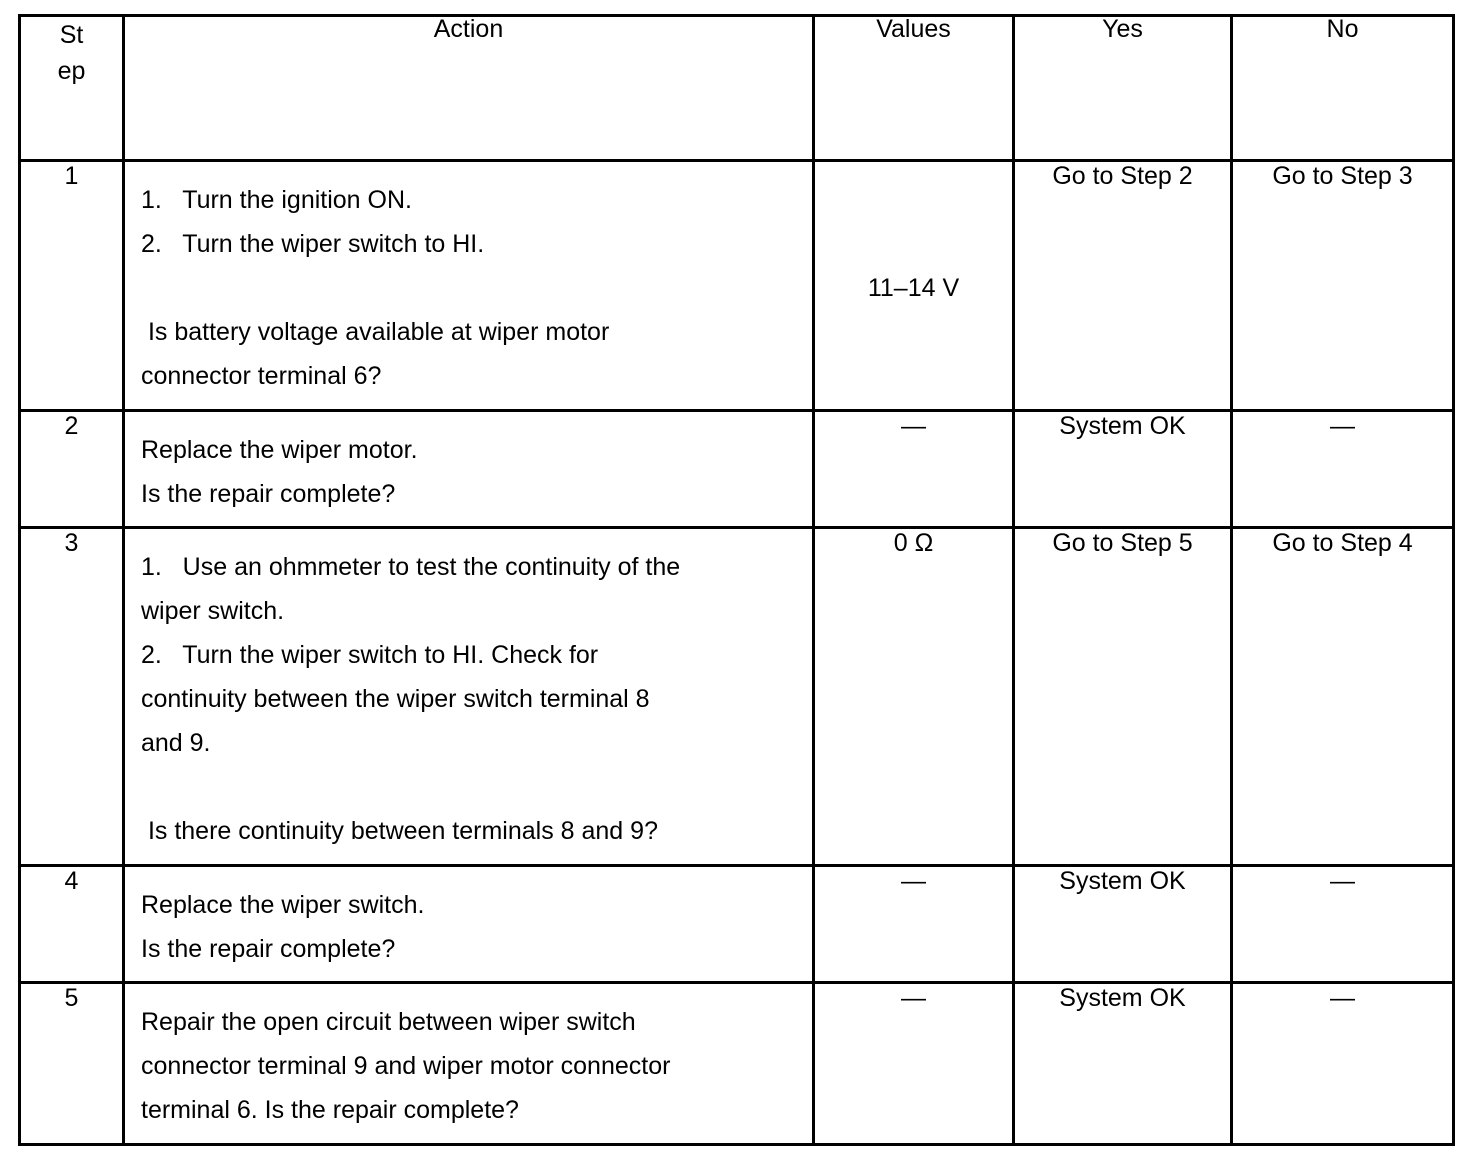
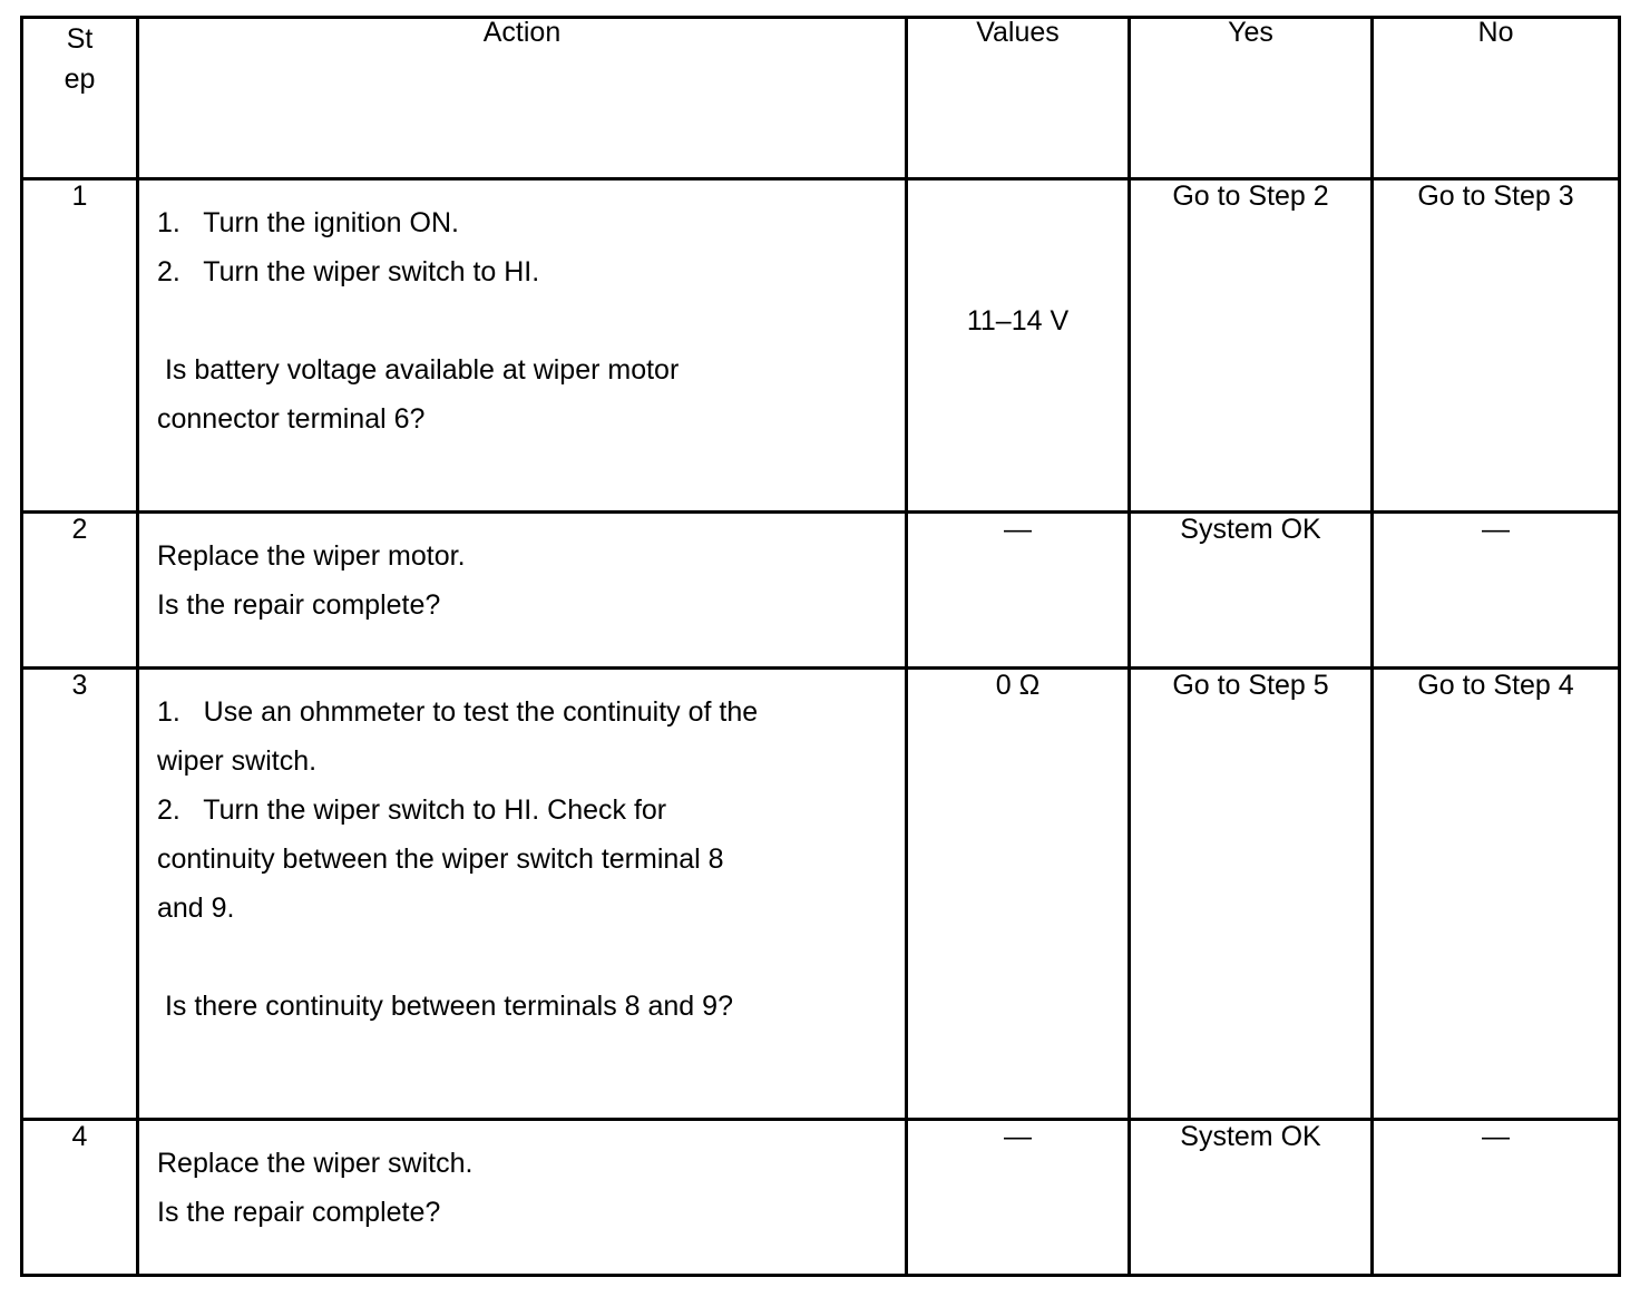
  St ep	Action	Values	Yes	No
  1	1. Turn the ignition ON.2. Turn the wiper switch to HI. Is battery voltage available at wiper motorconnector terminal 6?	11–14 V	Go to Step 2	Go to Step 3
  2	Replace the wiper motor.Is the repair complete?	—	System OK	—
  3	1. Use an ohmmeter to test the continuity of thewiper switch.2. Turn the wiper switch to HI. Check forcontinuity between the wiper switch terminal 8and 9. Is there continuity between terminals 8 and 9?	0 Ω	Go to Step 5	Go to Step 4
  4	Replace the wiper switch.Is the repair complete?	—	System OK	—
- 5	Repair the open circuit between wiper switchconnector terminal 9 and wiper motor connectorterminal 6. Is the repair complete?	—	System OK	—
